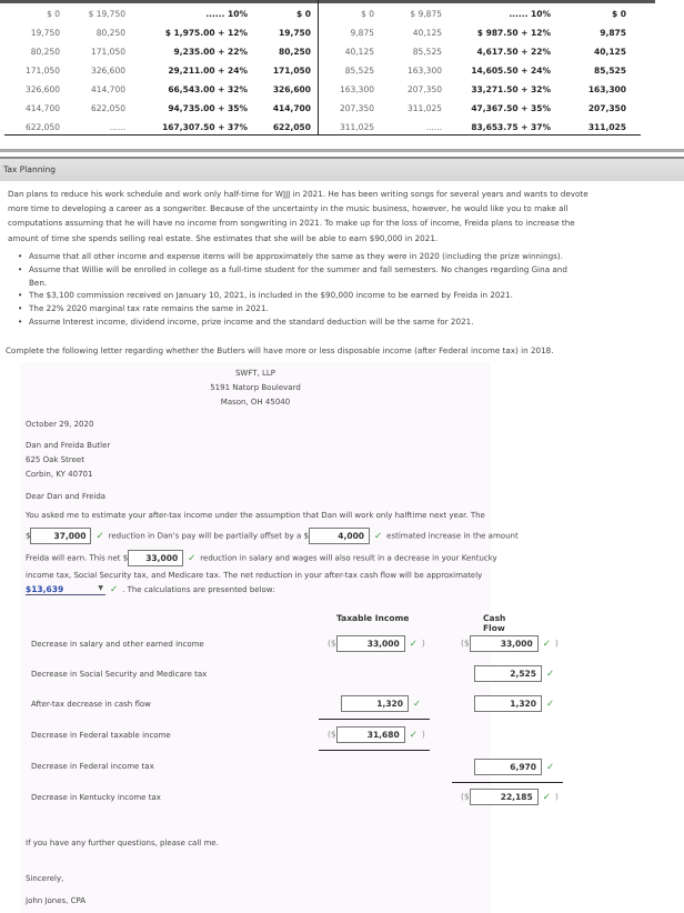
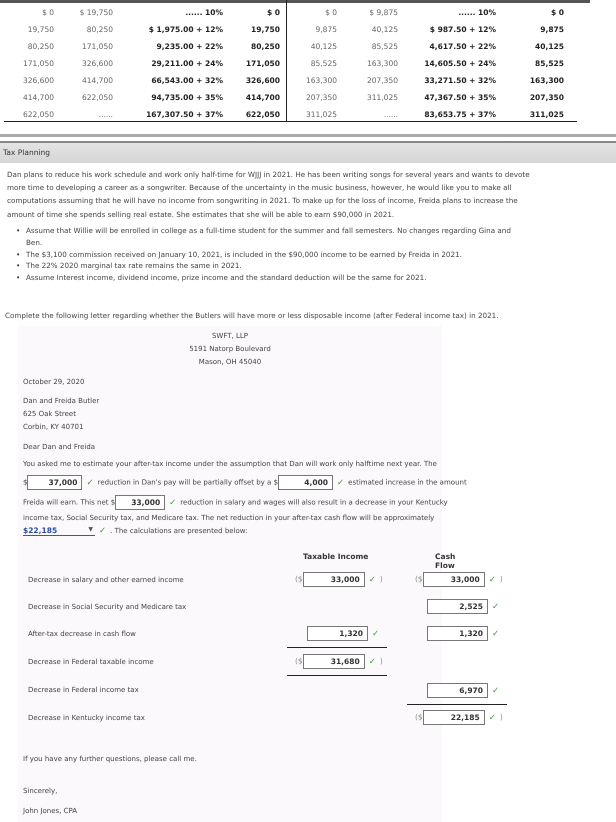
  $ 0
  $ 19,750
  ...... 10%
  $ 0
  19,750
  80,250
  $ 1,975.00 + 12%
  19,750
  80,250
  171,050
  9,235.00 + 22%
  80,250
  171,050
  326,600
  29,211.00 + 24%
  171,050
  326,600
  414,700
  66,543.00 + 32%
  326,600
  414,700
  622,050
  94,735.00 + 35%
  414,700
  622,050
  ......
  167,307.50 + 37%
  622,050
  $ 0
  $ 9,875
  ...... 10%
  $ 0
  9,875
  40,125
  $ 987.50 + 12%
  9,875
  40,125
  85,525
  4,617.50 + 22%
  40,125
  85,525
  163,300
  14,605.50 + 24%
  85,525
  163,300
  207,350
  33,271.50 + 32%
  163,300
  207,350
  311,025
  47,367.50 + 35%
  207,350
  311,025
  ......
  83,653.75 + 37%
  311,025
  Tax Planning
  Dan plans to reduce his work schedule and work only half-time for WJJJ in 2021. He has been writing songs for several years and wants to devote more time to developing a career as a songwriter. Because of the uncertainty in the music business, however, he would like you to make all computations assuming that he will have no income from songwriting in 2021. To make up for the loss of income, Freida plans to increase the amount of time she spends selling real estate. She estimates that she will be able to earn $90,000 in 2021.
- Assume that all other income and expense items will be approximately the same as they were in 2020 (including the prize winnings).
  Assume that Willie will be enrolled in college as a full-time student for the summer and fall semesters. No changes regarding Gina and Ben.
  The $3,100 commission received on January 10, 2021, is included in the $90,000 income to be earned by Freida in 2021.
  The 22% 2020 marginal tax rate remains the same in 2021.
  Assume Interest income, dividend income, prize income and the standard deduction will be the same for 2021.
- Complete the following letter regarding whether the Butlers will have more or less disposable income (after Federal income tax) in 2018.
+ Complete the following letter regarding whether the Butlers will have more or less disposable income (after Federal income tax) in 2021.
  SWFT, LLP
  5191 Natorp Boulevard
  Mason, OH 45040
  October 29, 2020
  Dan and Freida Butler
  625 Oak Street
  Corbin, KY 40701
  Dear Dan and Freida
  You asked me to estimate your after-tax income under the assumption that Dan will work only halftime next year. The
  $ 37,000 ✓ reduction in Dan's pay will be partially offset by a $ 4,000 ✓ estimated increase in the amount
  Freida will earn. This net $ 33,000 ✓ reduction in salary and wages will also result in a decrease in your Kentucky
  income tax, Social Security tax, and Medicare tax. The net reduction in your after-tax cash flow will be approximately
- $13,639
+ $22,185
  ✓ . The calculations are presented below:
  Taxable Income
  Cash Flow
  Decrease in salary and other earned income
  Decrease in Social Security and Medicare tax
  After-tax decrease in cash flow
  Decrease in Federal taxable income
  Decrease in Federal income tax
  Decrease in Kentucky income tax
  ($ 33,000 ✓ )
  ($ 33,000 ✓ )
  2,525 ✓
  1,320 ✓
  1,320 ✓
  ($ 31,680 ✓ )
  6,970 ✓
  ($ 22,185 ✓ )
  If you have any further questions, please call me.
  Sincerely,
  John Jones, CPA
